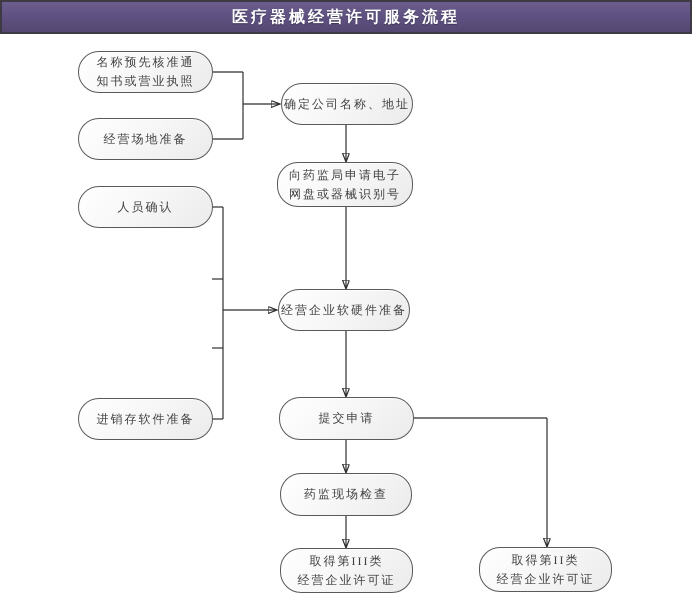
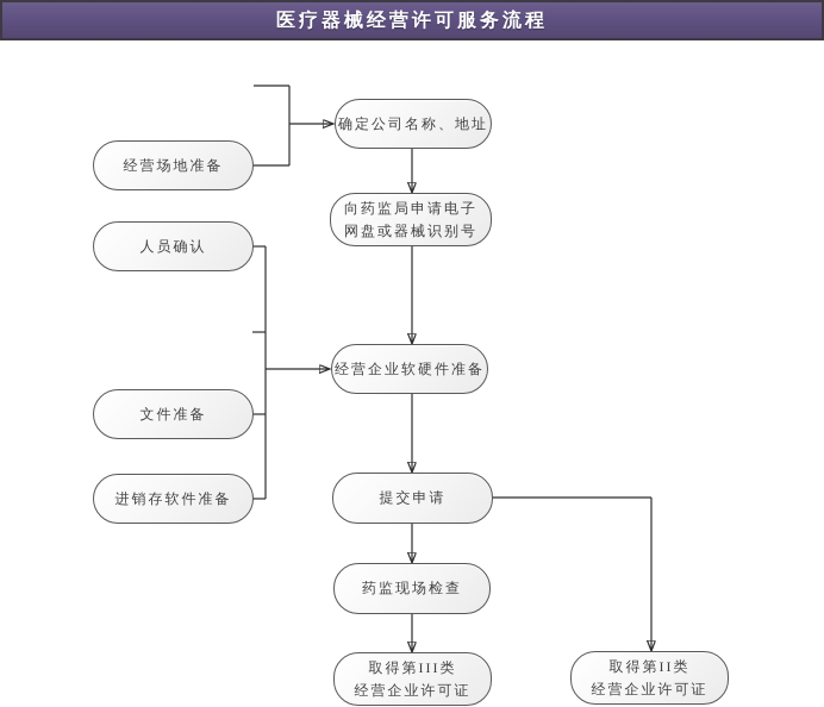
  医疗器械经营许可服务流程
- 名称预先核准通
- 知书或营业执照
  经营场地准备
  人员确认
+ 文件准备
  进销存软件准备
  确定公司名称、地址
  向药监局申请电子
  网盘或器械识别号
  经营企业软硬件准备
  提交申请
  药监现场检查
  取得第III类
  经营企业许可证
  取得第II类
  经营企业许可证
